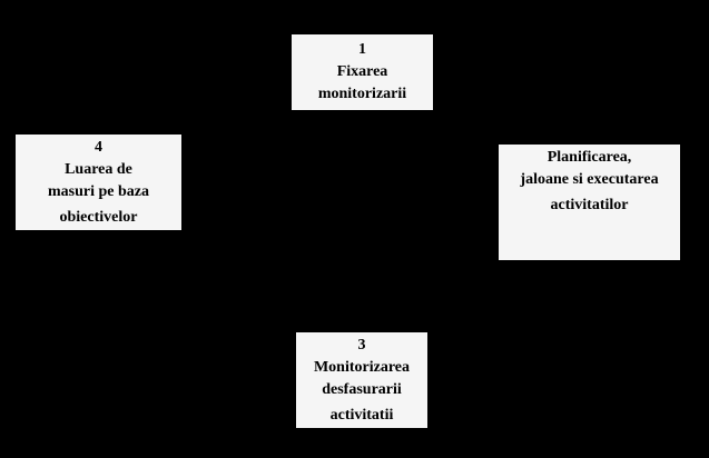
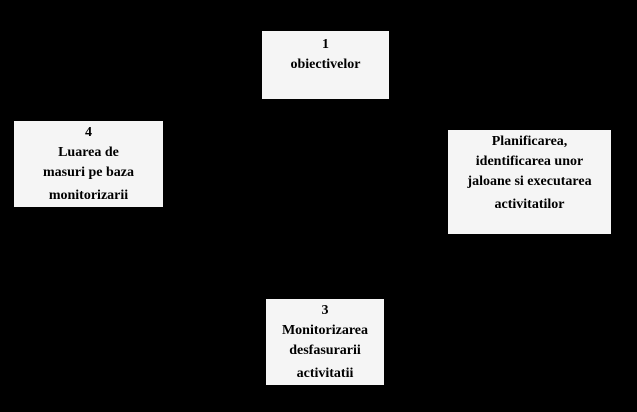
  1
- Fixarea
- monitorizarii
+ obiectivelor
  Planificarea,
+ identificarea unor
  jaloane si executarea
  activitatilor
  3
  Monitorizarea
  desfasurarii
  activitatii
  4
  Luarea de
  masuri pe baza
- obiectivelor
+ monitorizarii
